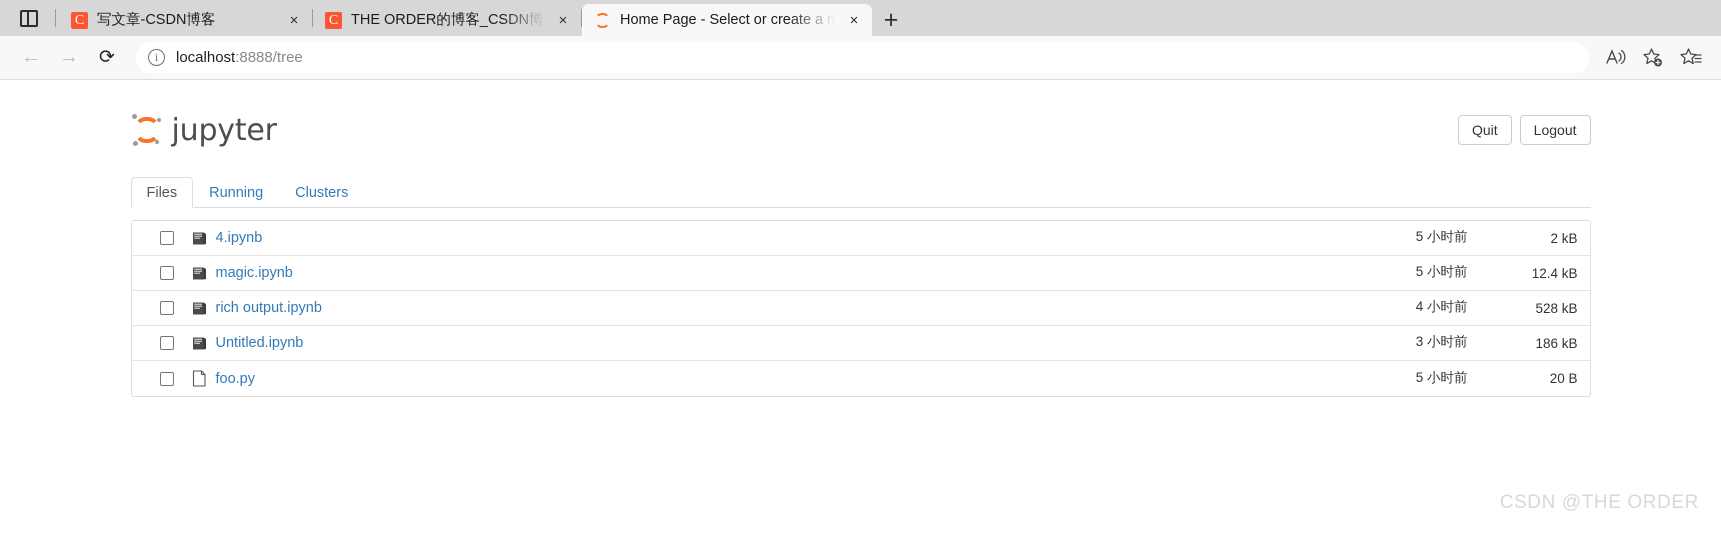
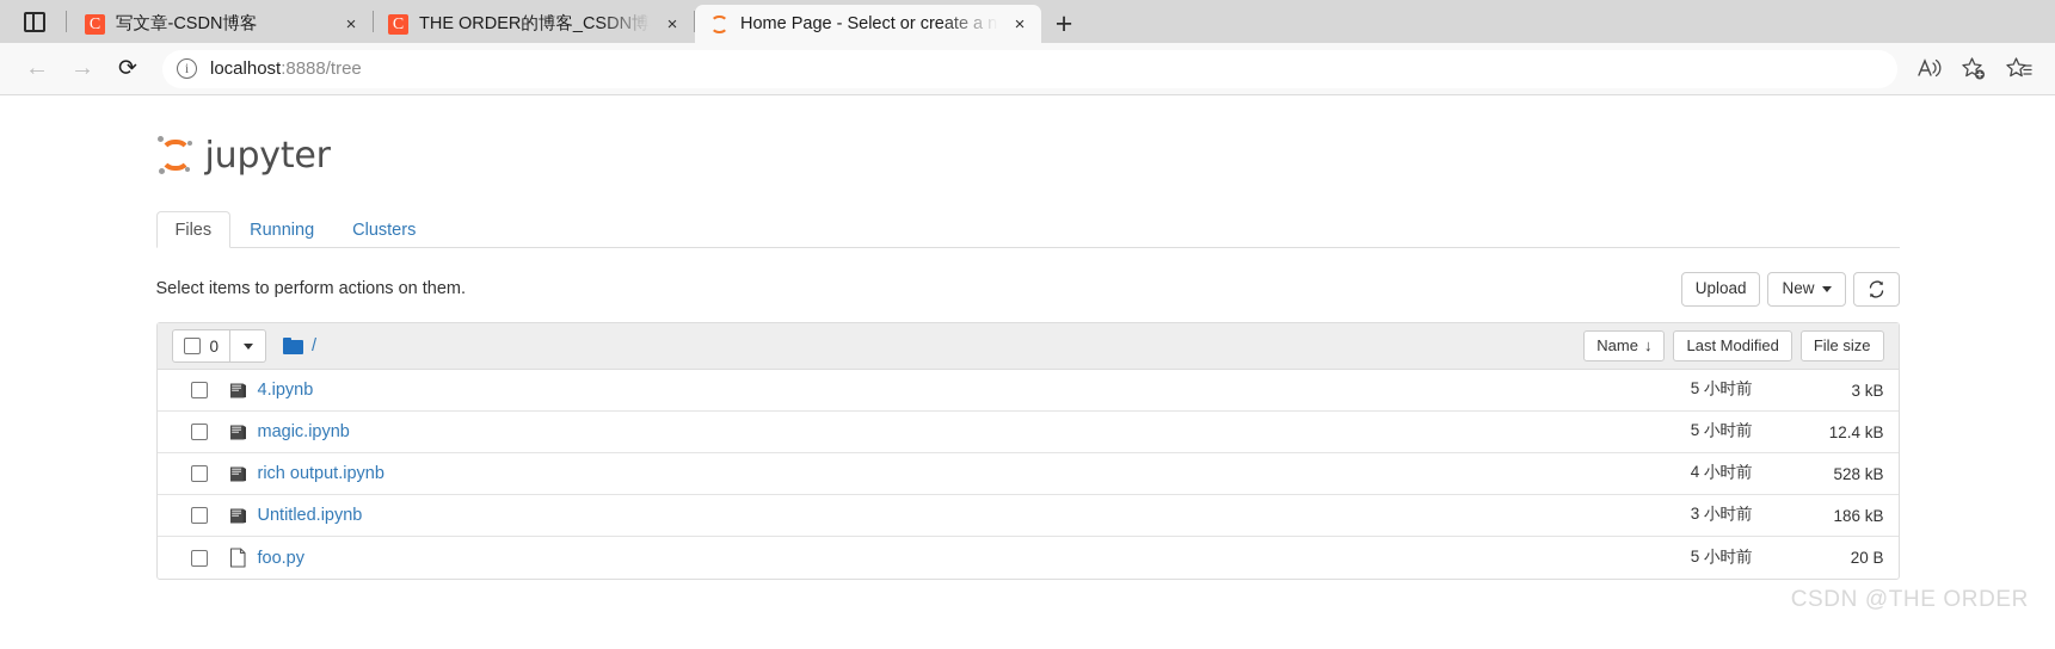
  C
  写文章-CSDN博客
  ×
  C
  THE ORDER的博客_CSDN博
  ×
  Home Page - Select or create a n
  ×
  +
  ←
  →
  ⟳
  i
  localhost:8888/tree
  jupyter
- Quit
- Logout
  Files
  Running
  Clusters
+ Select items to perform actions on them.
+ Upload
+ New
+ 0
+ /
+ Name
+ ↓
+ Last Modified
+ File size
  4.ipynb
  5 小时前
- 2 kB
+ 3 kB
  magic.ipynb
  5 小时前
  12.4 kB
  rich output.ipynb
  4 小时前
  528 kB
  Untitled.ipynb
  3 小时前
  186 kB
  foo.py
  5 小时前
  20 B
  CSDN @THE ORDER
